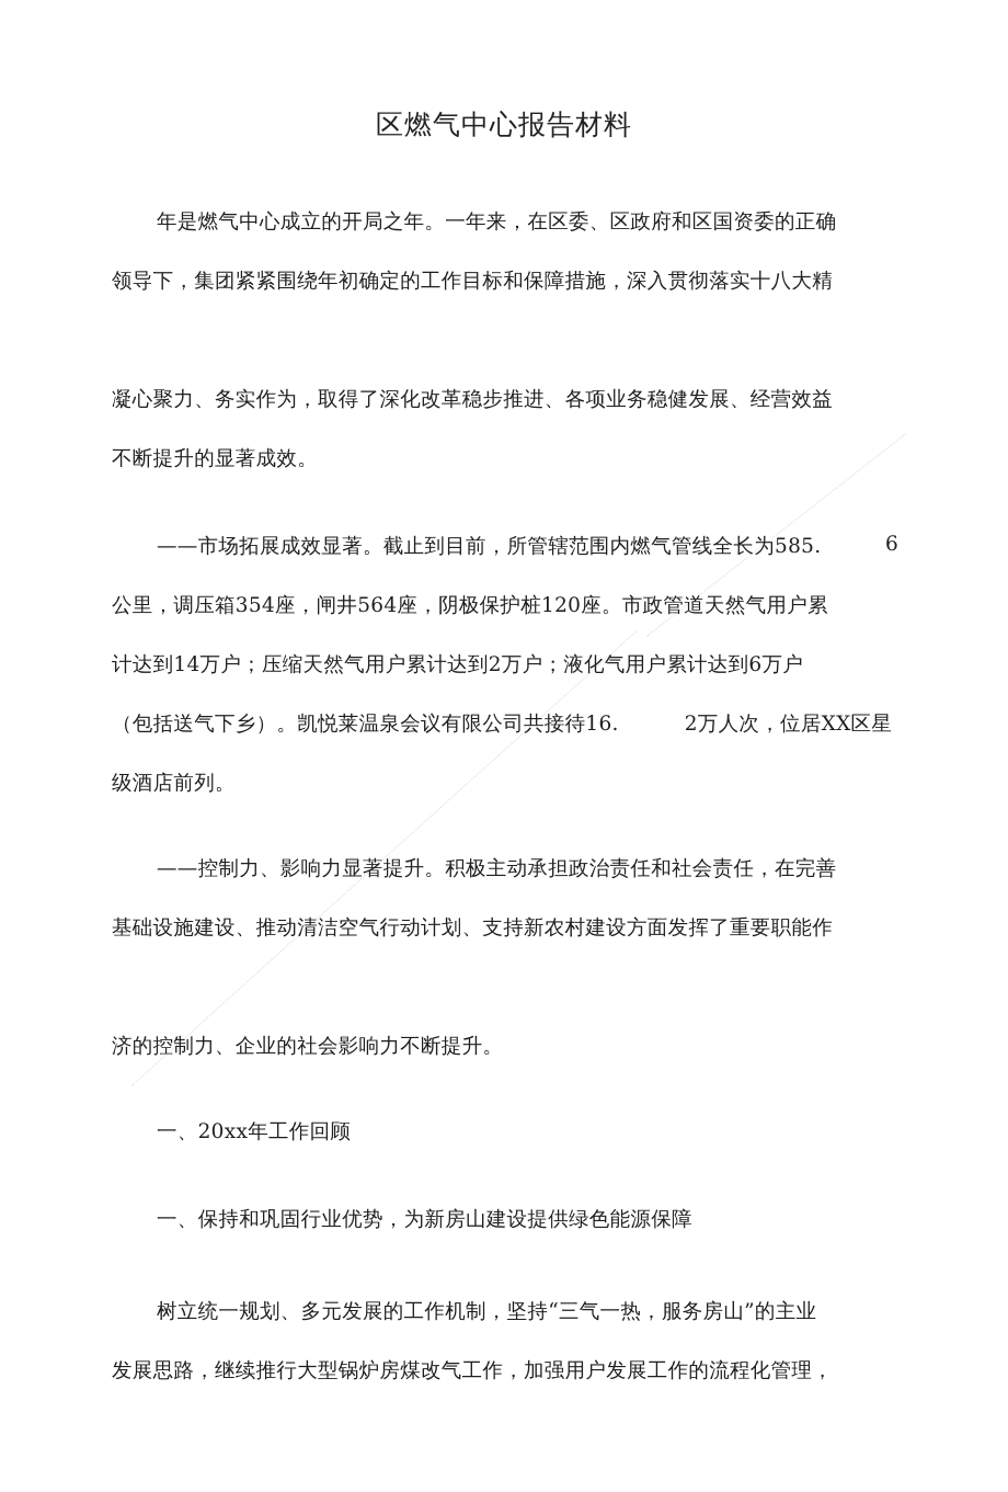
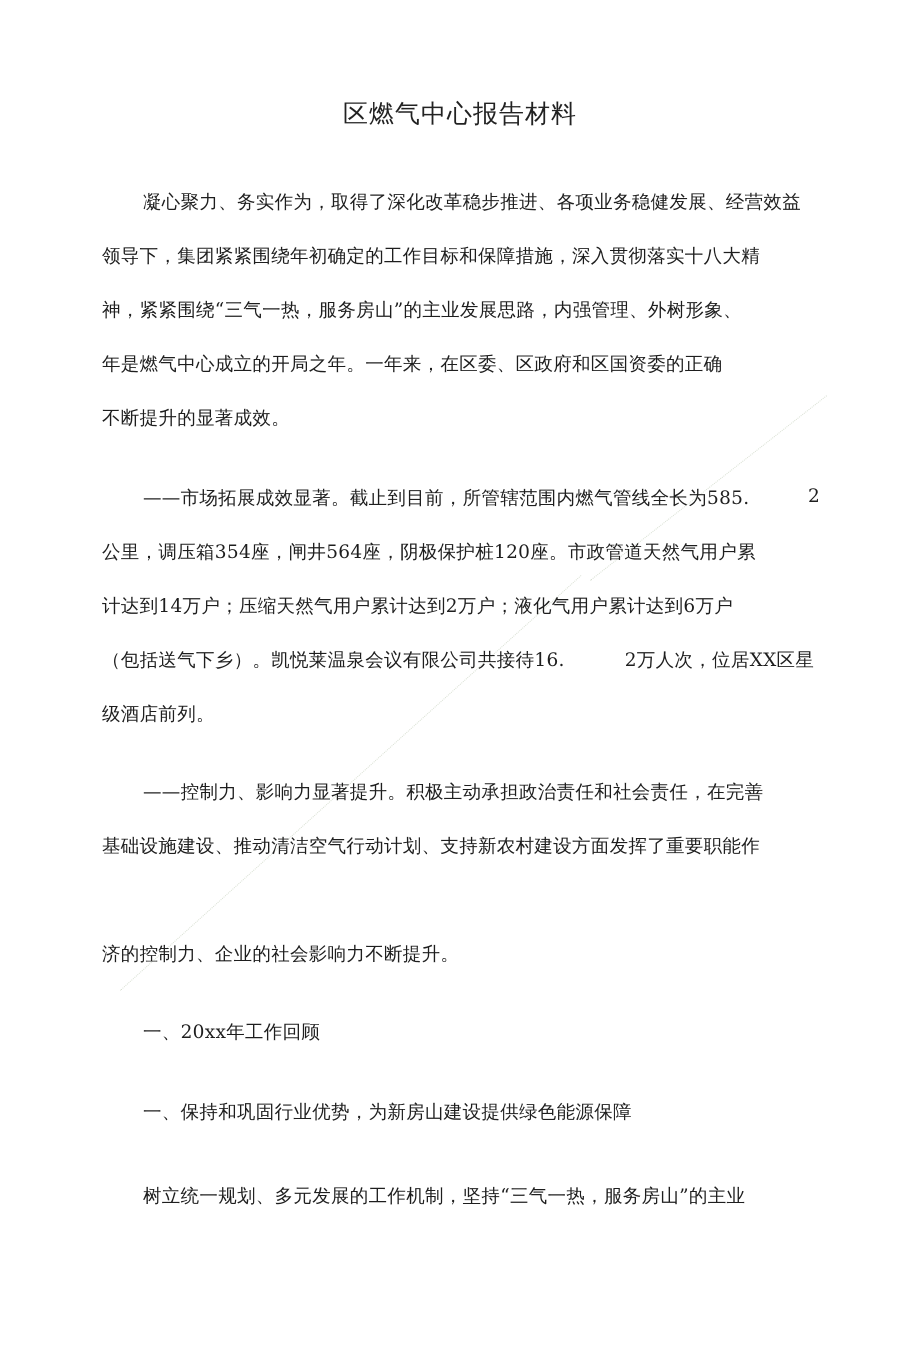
  区燃气中心报告材料
- 年是燃气中心成立的开局之年。一年来，在区委、区政府和区国资委的正确
+ 凝心聚力、务实作为，取得了深化改革稳步推进、各项业务稳健发展、经营效益
  领导下，集团紧紧围绕年初确定的工作目标和保障措施，深入贯彻落实十八大精
+ 神，紧紧围绕“三气一热，服务房山”的主业发展思路，内强管理、外树形象、
- 凝心聚力、务实作为，取得了深化改革稳步推进、各项业务稳健发展、经营效益
+ 年是燃气中心成立的开局之年。一年来，在区委、区政府和区国资委的正确
  不断提升的显著成效。
  ——市场拓展成效显著。截止到目前，所管辖范围内燃气管线全长为585.
- 6
+ 2
  公里，调压箱354座，闸井564座，阴极保护桩120座。市政管道天然气用户累
  计达到14万户；压缩天然气用户累计达到2万户；液化气用户累计达到6万户
  （包括送气下乡）。凯悦莱温泉会议有限公司共接待16. 2万人次，位居XX区星
  级酒店前列。
  ——控制力、影响力显著提升。积极主动承担政治责任和社会责任，在完善
  基础设施建设、推动清洁空气行动计划、支持新农村建设方面发挥了重要职能作
  济的控制力、企业的社会影响力不断提升。
  一、20xx年工作回顾
  一、保持和巩固行业优势，为新房山建设提供绿色能源保障
  树立统一规划、多元发展的工作机制，坚持“三气一热，服务房山”的主业
- 发展思路，继续推行大型锅炉房煤改气工作，加强用户发展工作的流程化管理，
